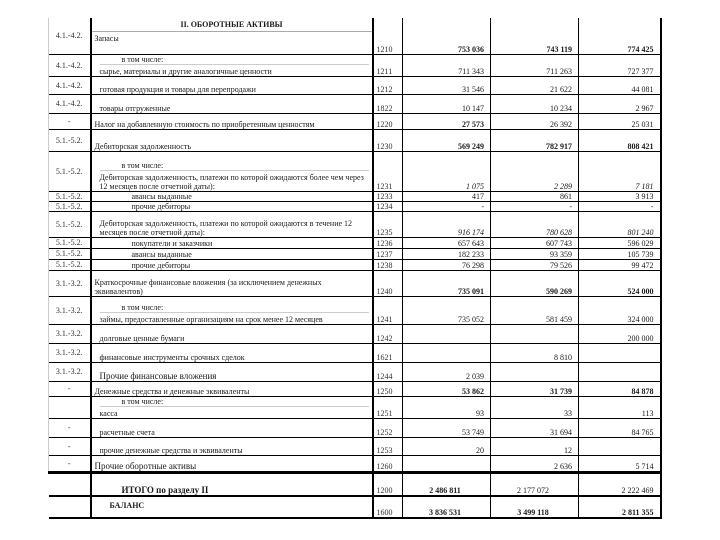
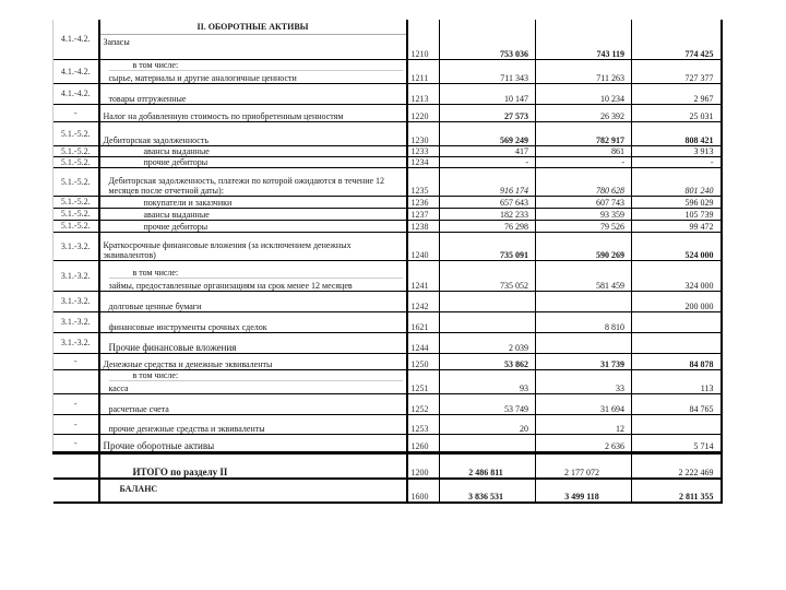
  4.1.-4.2.	II. ОБОРОТНЫЕ АКТИВЫ Запасы	1210	753 036	743 119	774 425
  4.1.-4.2.	в том числе: сырье, материалы и другие аналогичные ценности	1211	711 343	711 263	727 377
- 4.1.-4.2.	готовая продукция и товары для перепродажи	1212	31 546	21 622	44 081
- 4.1.-4.2.	товары отгруженные	1822	10 147	10 234	2 967
+ 4.1.-4.2.	товары отгруженные	1213	10 147	10 234	2 967
  -	Налог на добавленную стоимость по приобретенным ценностям	1220	27 573	26 392	25 031
  5.1.-5.2.	Дебиторская задолженность	1230	569 249	782 917	808 421
- 5.1.-5.2.	в том числе: Дебиторская задолженность, платежи по которой ожидаются более чем через 12 месяцев после отчетной даты):	1231	1 075	2 289	7 181
  5.1.-5.2.	авансы выданные	1233	417	861	3 913
  5.1.-5.2.	прочие дебиторы	1234	-	-	-
  5.1.-5.2.	Дебиторская задолженность, платежи по которой ожидаются в течение 12 месяцев после отчетной даты):	1235	916 174	780 628	801 240
  5.1.-5.2.	покупатели и заказчики	1236	657 643	607 743	596 029
  5.1.-5.2.	авансы выданные	1237	182 233	93 359	105 739
  5.1.-5.2.	прочие дебиторы	1238	76 298	79 526	99 472
  3.1.-3.2.	Краткосрочные финансовые вложения (за исключением денежных эквивалентов)	1240	735 091	590 269	524 000
  3.1.-3.2.	в том числе: займы, предоставленные организациям на срок менее 12 месяцев	1241	735 052	581 459	324 000
  3.1.-3.2.	долговые ценные бумаги	1242			200 000
  3.1.-3.2.	финансовые инструменты срочных сделок	1621		8 810
  3.1.-3.2.	Прочие финансовые вложения	1244	2 039
  -	Денежные средства и денежные эквиваленты	1250	53 862	31 739	84 878
  	в том числе: касса	1251	93	33	113
  -	расчетные счета	1252	53 749	31 694	84 765
  -	прочие денежные средства и эквиваленты	1253	20	12
  -	Прочие оборотные активы	1260		2 636	5 714
  	ИТОГО по разделу II	1200	2 486 811	2 177 072	2 222 469
  	БАЛАНС	1600	3 836 531	3 499 118	2 811 355
